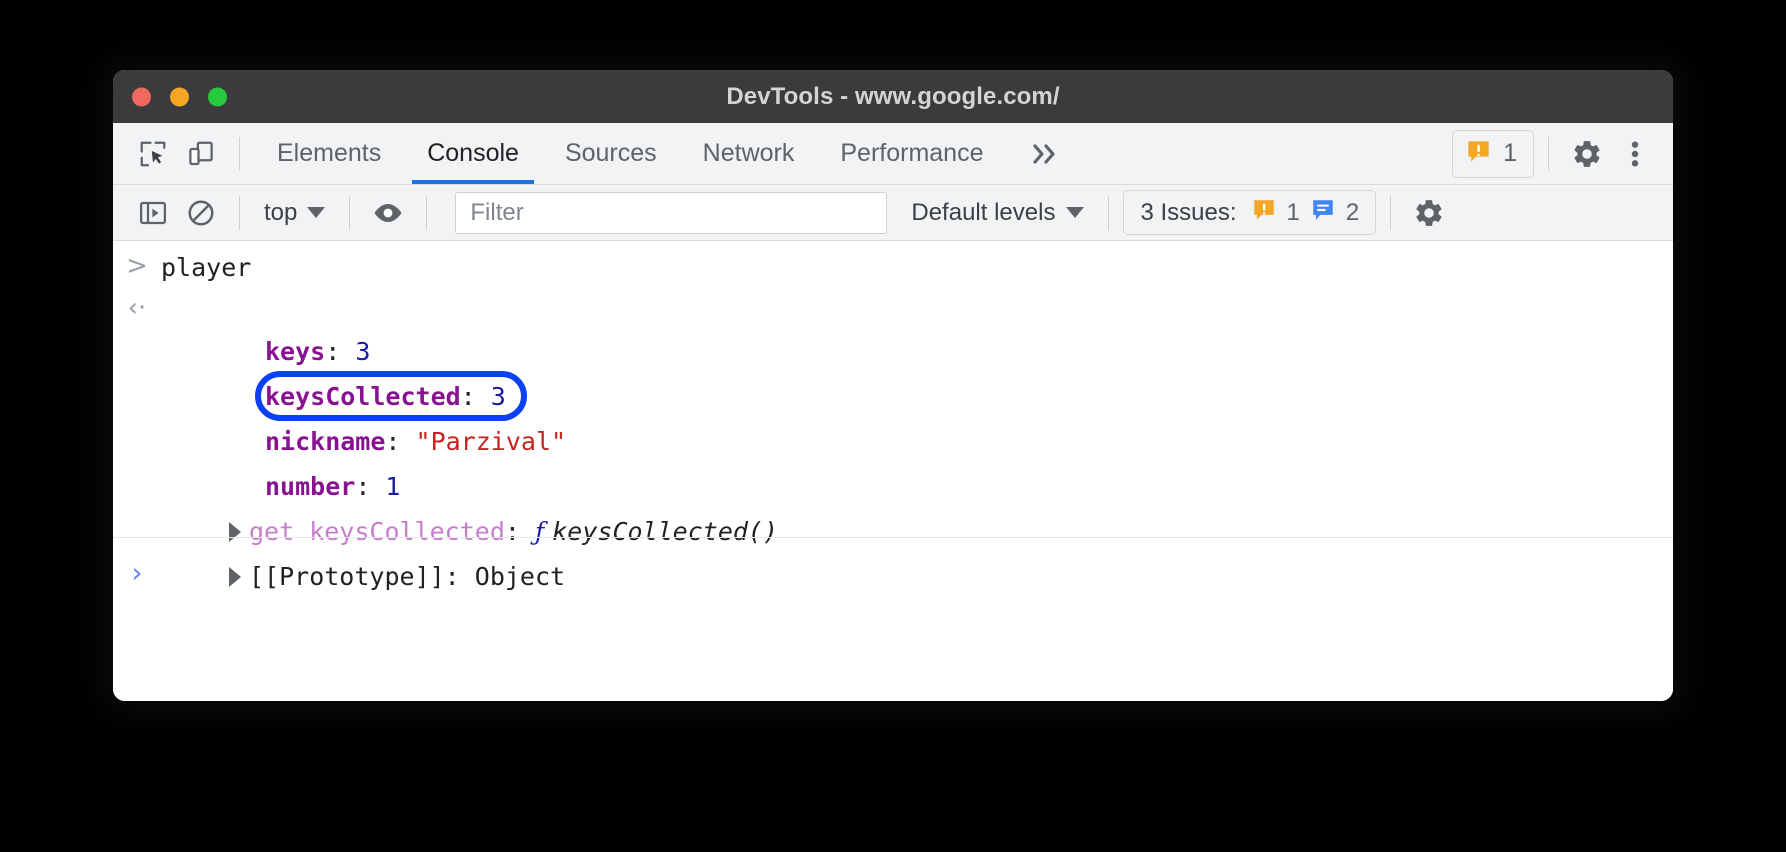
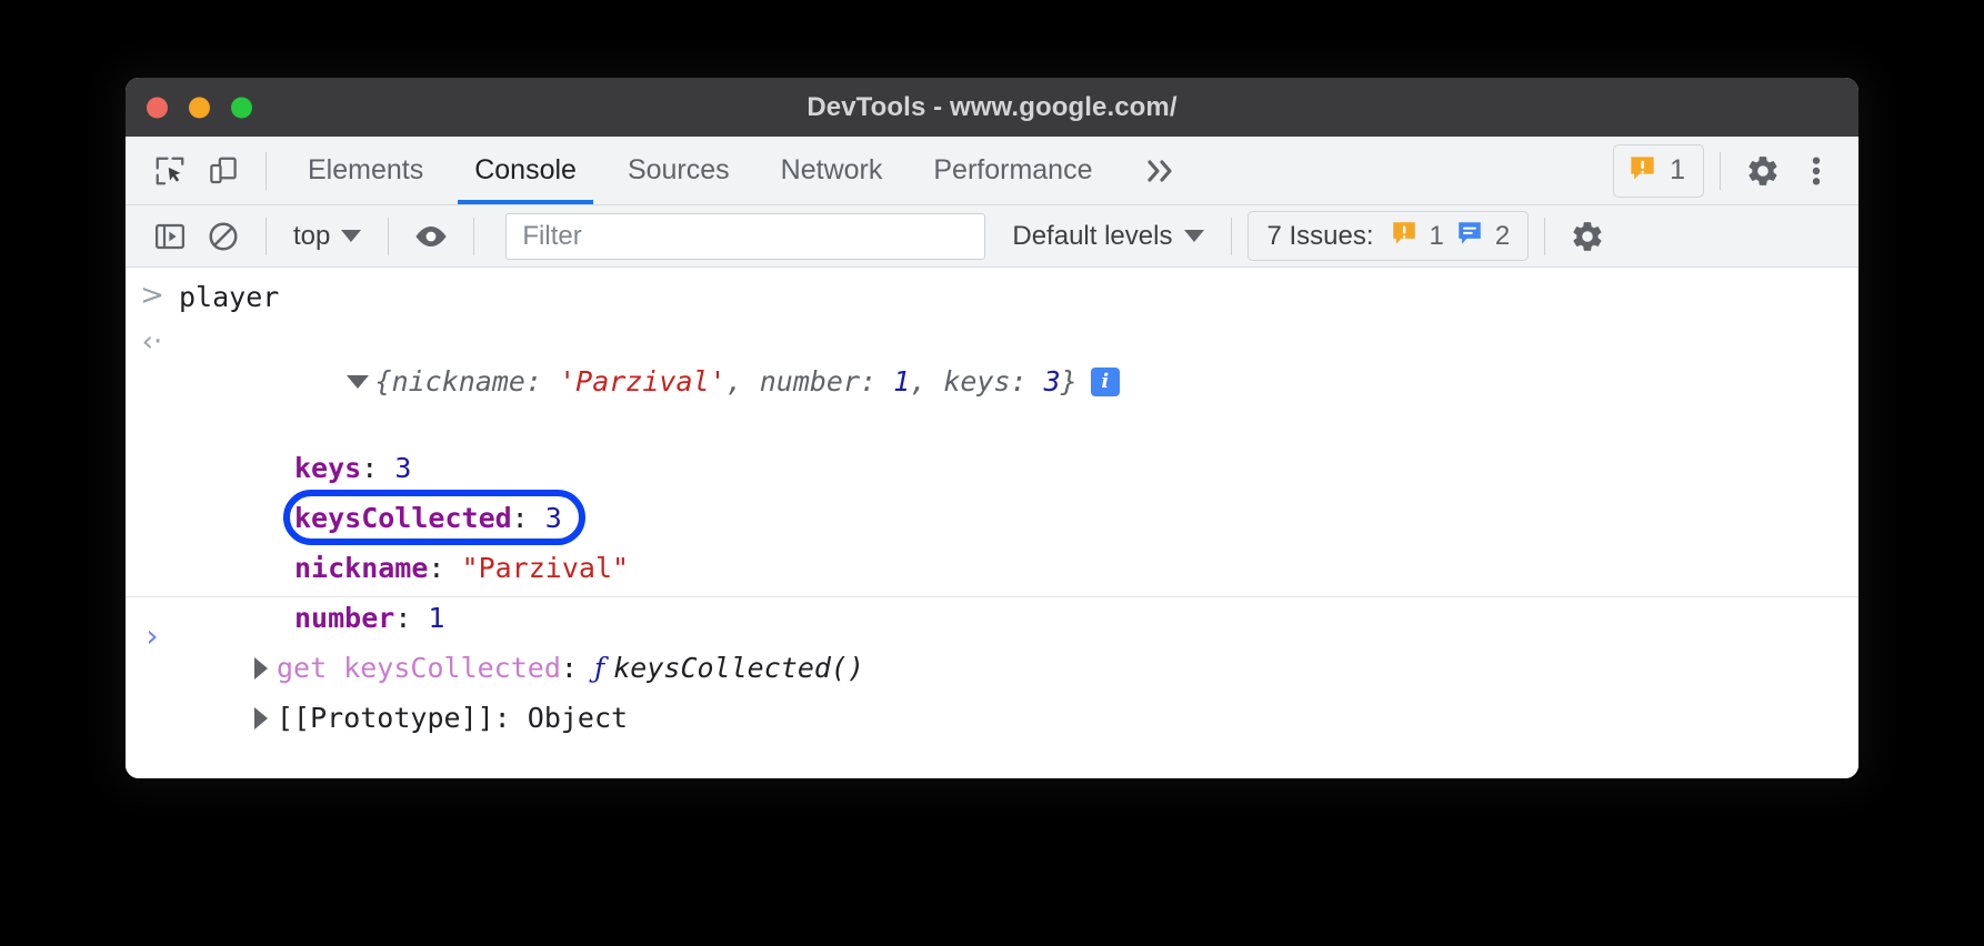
  DevTools - www.google.com/
  Elements
  Console
  Sources
  Network
  Performance
  1
  top
  Filter
  Default levels
- 3 Issues:
+ 7 Issues:
  1
  2
  >
  player
  ‹·
+ {nickname: 'Parzival', number: 1, keys: 3} i
  keys
  :
  3
  keysCollected
  :
  3
  nickname
  :
  "Parzival"
  number
  :
  1
  get keysCollected
  :
  ƒ
  keysCollected()
  [[Prototype]]
  :
  Object
  ›
